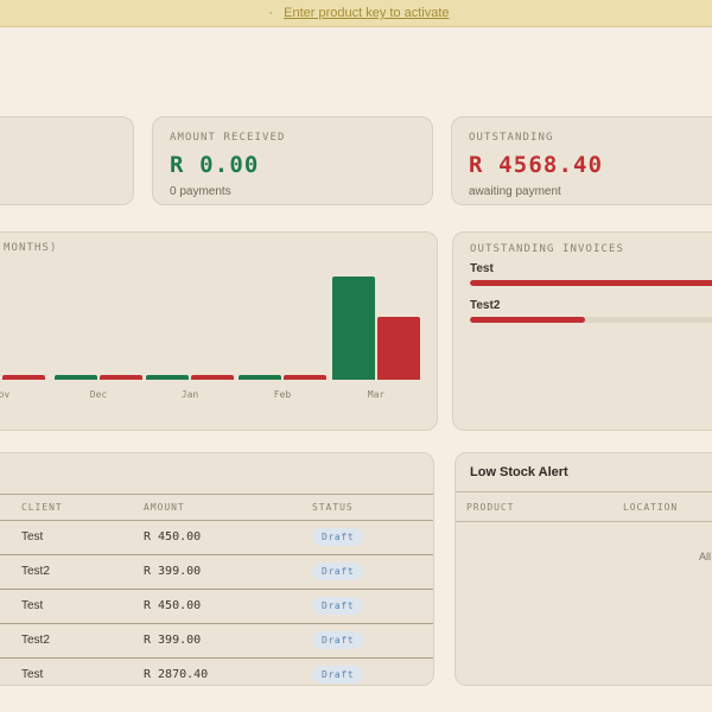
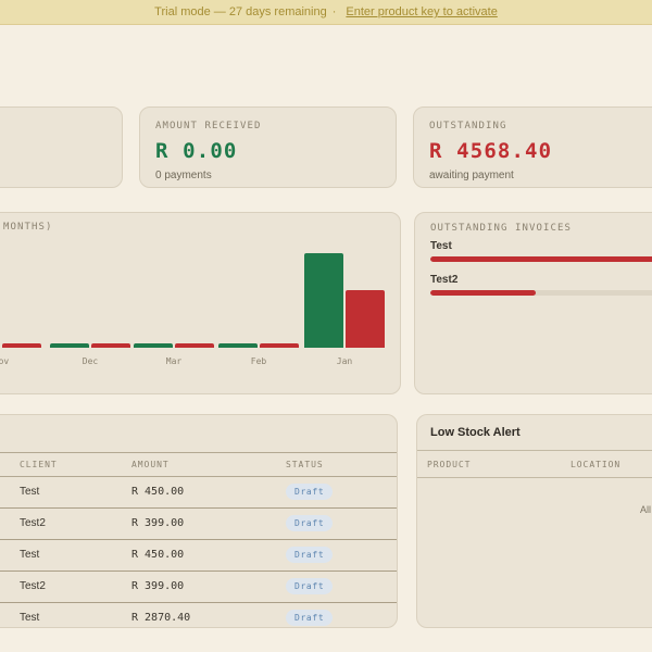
+ Trial mode — 27 days remaining
  ·
  Enter product key to activate
  AMOUNT RECEIVED
  R 0.00
  0 payments
  OUTSTANDING
  R 4568.40
  awaiting payment
  MONTHS)
  Dec
- Jan
+ Mar
  Feb
- Mar
+ Jan
  OUTSTANDING INVOICES
  Test
  Test2
  CLIENT
  AMOUNT
  STATUS
  Test
  R 450.00
  Draft
  Test2
  R 399.00
  Draft
  Test
  R 450.00
  Draft
  Test2
  R 399.00
  Draft
  Test
  R 2870.40
  Draft
  Low Stock Alert
  PRODUCT
  LOCATION
  All
